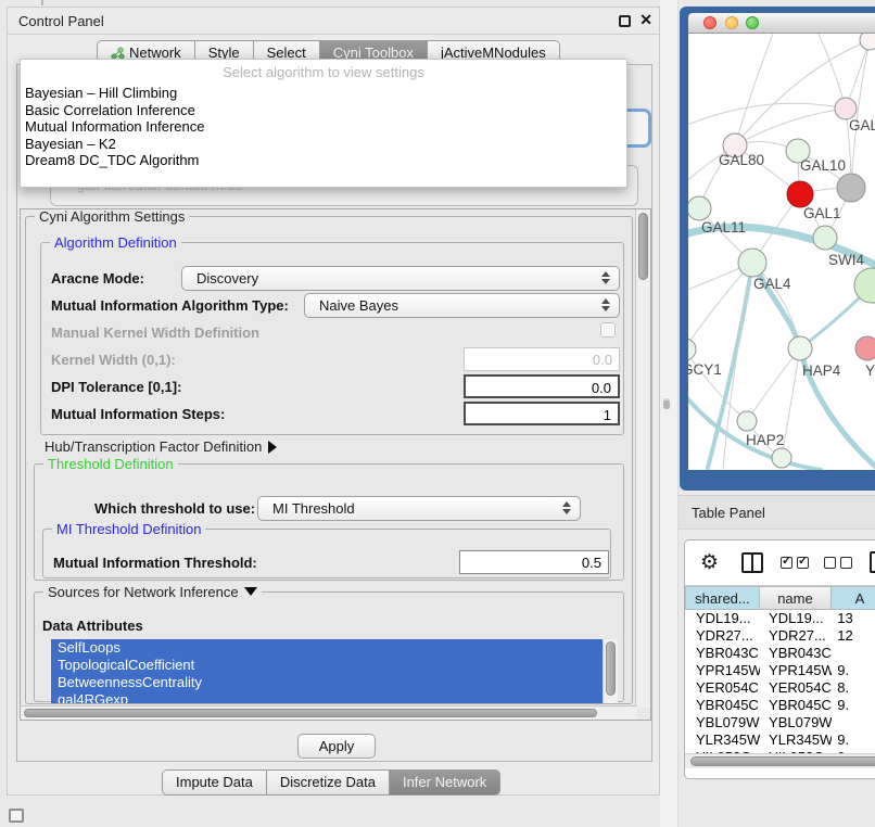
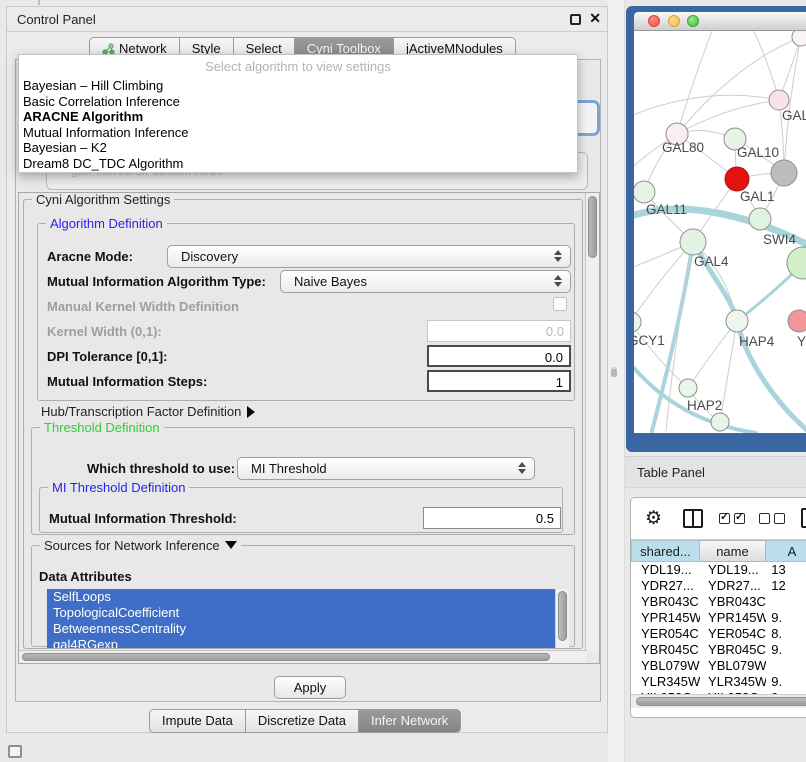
  Control Panel
  ✕
  Network
  Style
  Select
  Cyni Toolbox
  jActiveMNodules
  Cyni Algorithm Settings
  Algorithm Definition
  Aracne Mode:
  Discovery
  Mutual Information Algorithm Type:
  Naive Bayes
  Manual Kernel Width Definition
  Kernel Width (0,1):
  0.0
  DPI Tolerance [0,1]:
  0.0
  Mutual Information Steps:
  1
  Hub/Transcription Factor Definition
  Threshold Definition
  Which threshold to use:
  MI Threshold
  MI Threshold Definition
  Mutual Information Threshold:
  0.5
  Sources for Network Inference
  Data Attributes
  SelfLoops
  TopologicalCoefficient
  BetweennessCentrality
  gal4RGexp
  Apply
  Impute Data
  Discretize Data
  Infer Network
  Select algorithm to view settings
  Bayesian – Hill Climbing
  Basic Correlation Inference
+ ARACNE Algorithm
  Mutual Information Inference
  Bayesian – K2
  Dream8 DC_TDC Algorithm
  GAL
  GAL80
  GAL10
  GAL1
  GAL11
  SWI4
  GAL4
  GCY1
  HAP4
  Y
  HAP2
  Table Panel
  ⚙
  shared...
  name
  A
  YDL19...
  YDL19...
  13
  YDR27...
  YDR27...
  12
  YBR043C
  YBR043C
  YPR145W
  YPR145W
  9.
  YER054C
  YER054C
  8.
  YBR045C
  YBR045C
  9.
  YBL079W
  YBL079W
  YLR345W
  YLR345W
  9.
